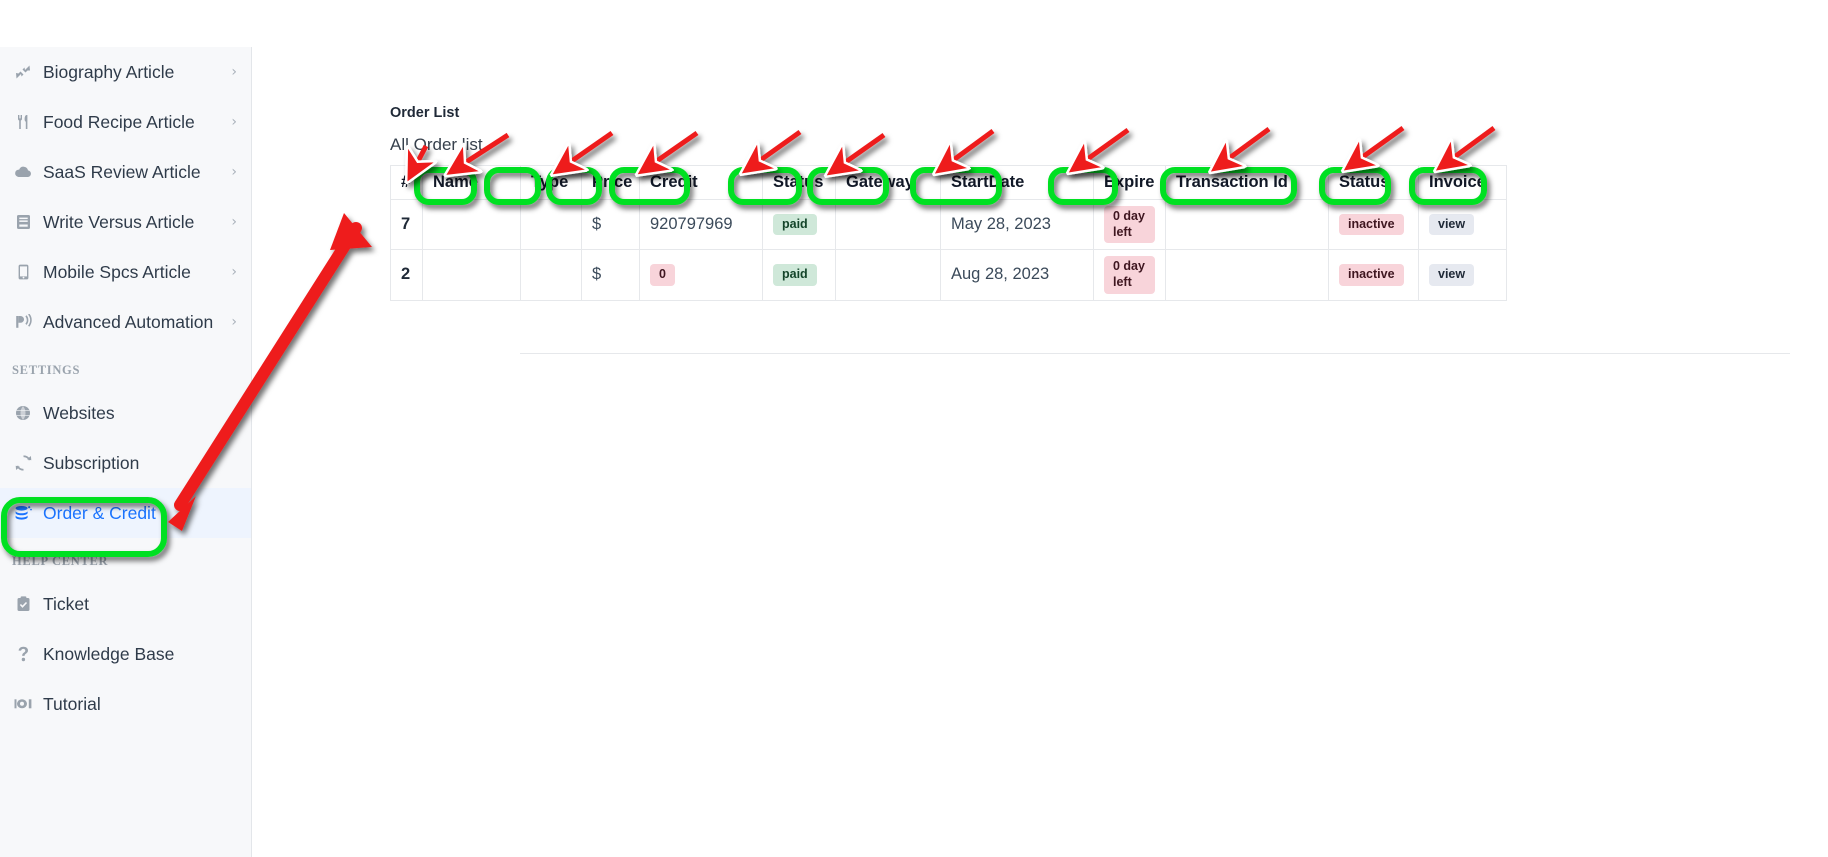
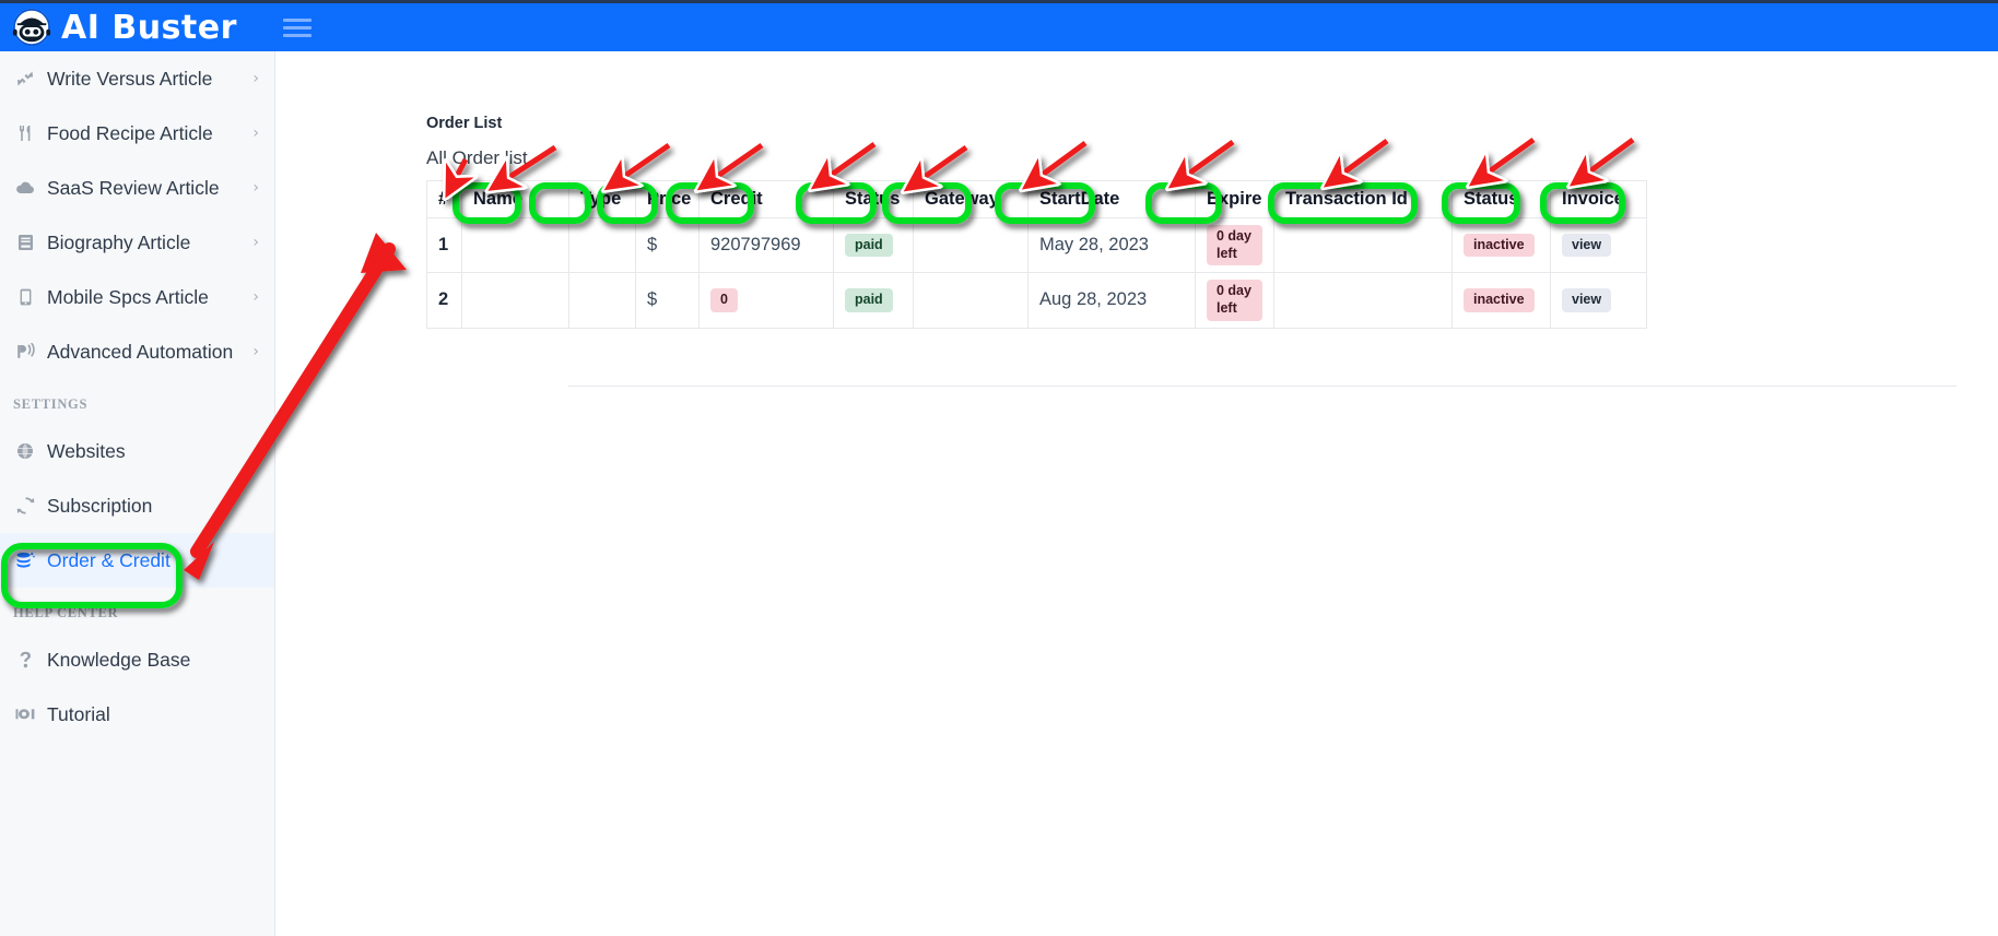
+ AI Buster
- Biography Article
+ Write Versus Article
  ›
  Food Recipe Article
  ›
  SaaS Review Article
  ›
- Write Versus Article
+ Biography Article
  ›
  Mobile Spcs Article
  ›
  Advanced Automation
  ›
  SETTINGS
  Websites
  Subscription
  Order & Credit
  HELP CENTER
- Ticket
  Knowledge Base
  Tutorial
  Order List
  All Order list
  #	Nam	ype	rce	Credt	Stas	Gateway	StartDate	Expire	Transaction Id	Status	Invoic
- 7			$	920797969	paid		May 28, 2023	0 day left		inactive	view
+ 1			$	920797969	paid		May 28, 2023	0 day left		inactive	view
  2			$	0	paid		Aug 28, 2023	0 day left		inactive	view
